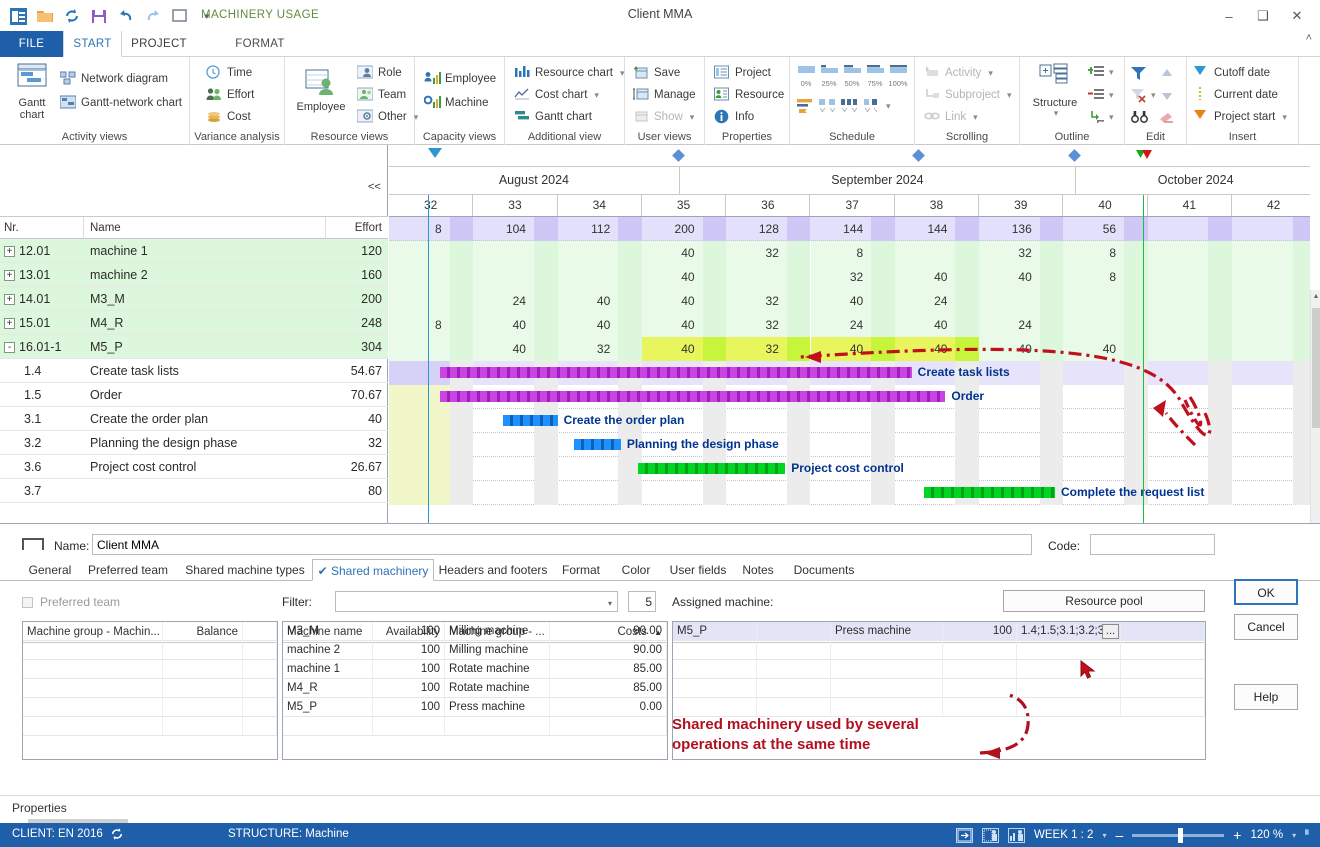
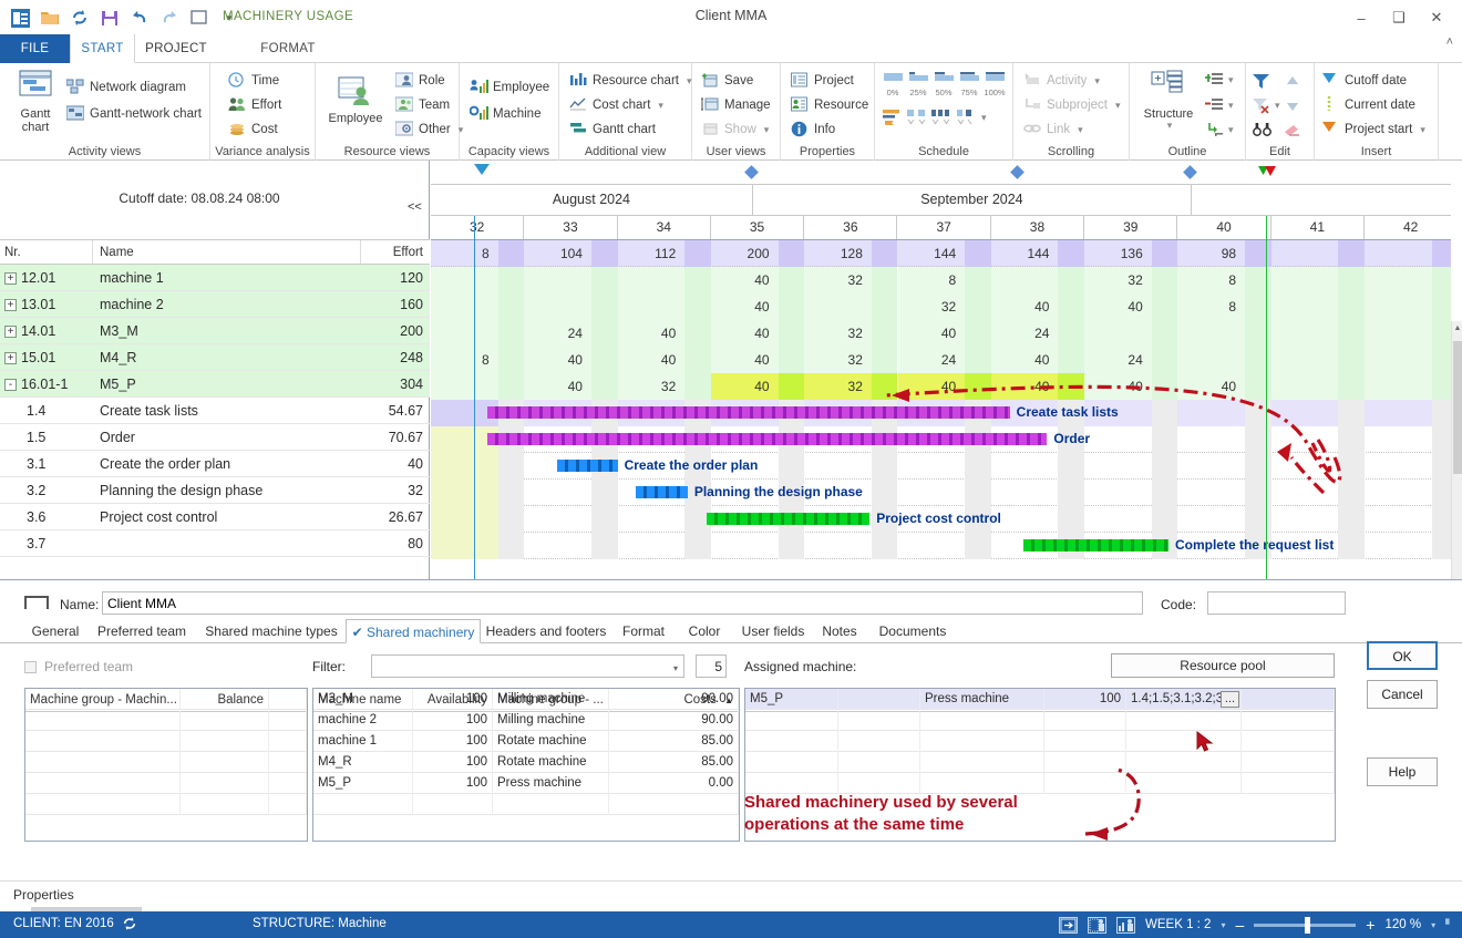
  ▾
  Client MMA
  –
  ❑
  ✕
  MACHINERY USAGE
  FILE
  START
  PROJECT
  FORMAT
  ˄
  Gantt
  chart
  Network diagram
  Gantt-network chart
  Activity views
  Time
  Effort
  Cost
  Variance analysis
  Employee
  Role
  Team
  Other
  ▾
  Resource views
  Employee
  Machine
  Capacity views
  Resource chart
  ▾
  Cost chart
  ▾
  Gantt chart
  Additional view
  Save
  Manage
  Show
  ▾
  User views
  Project
  Resource
  Info
  Properties
  0%
  25%
  50%
  75%
  100%
  ▾
  Schedule
  Activity
  ▾
  Subproject
  ▾
  Link
  ▾
  Scrolling
  Structure
  ▾
  ▾
  ▾
  ▾
  Outline
  ▾
  Edit
  Cutoff date
  Current date
  Project start
  ▾
  Insert
+ Cutoff date: 08.08.24 08:00
  <<
  Nr.
  Name
  Effort
  + 12.01
  machine 1
  120
  + 13.01
  machine 2
  160
  + 14.01
  M3_M
  200
  + 15.01
  M4_R
  248
  - 16.01-1
  M5_P
  304
  1.4
  Create task lists
  54.67
  1.5
  Order
  70.67
  3.1
  Create the order plan
  40
  3.2
  Planning the design phase
  32
  3.6
  Project cost control
  26.67
  3.7
  80
  August 2024
  September 2024
- October 2024
  33
  34
  35
  36
  37
  38
  39
  40
  41
  42
  8
  104
  112
  200
  128
  144
  144
  136
- 56
+ 98
  40
  32
  8
  32
  8
  40
  32
  40
  40
  8
  24
  40
  40
  32
  40
  24
  8
  40
  40
  40
  32
  24
  40
  24
  40
  32
  40
  32
  40
  40
  Create task lists
  Order
  Create the order plan
  Planning the design phase
  Project cost control
  Complete theequest list
  Name:
  Client MMA
  Code:
  General
  Preferred team
  Shared machine types
  ✔ Shared machinery
  Headers and footers
  Format
  Color
  User fields
  Notes
  Documents
  Preferred team
  Filter:
  ▾
  5
  Assigned machine:
  Resource pool
  Machine group - Machin...
  Balance
  Machine name
  Availability
  Machine group - ...
  Costs ▲
  M3_M
  100
  Milling machine
  90.00
  machine 2
  100
  Milling machine
  90.00
  machine 1
  100
  Rotate machine
  85.00
  M4_R
  100
  Rotate machine
  85.00
  M5_P
  100
  Press machine
  0.00
  M5_P
  Press machine
  100
  1.4;1.5;3.1;3.2;3
  ...
  Shared machinery used by several
  operations at the same time
  OK
  Cancel
  Help
  Properties
  CLIENT: EN 2016
  STRUCTURE: Machine
  WEEK 1 : 2
  ▾
  –
  +
  120 %
  ▾
  ▘
